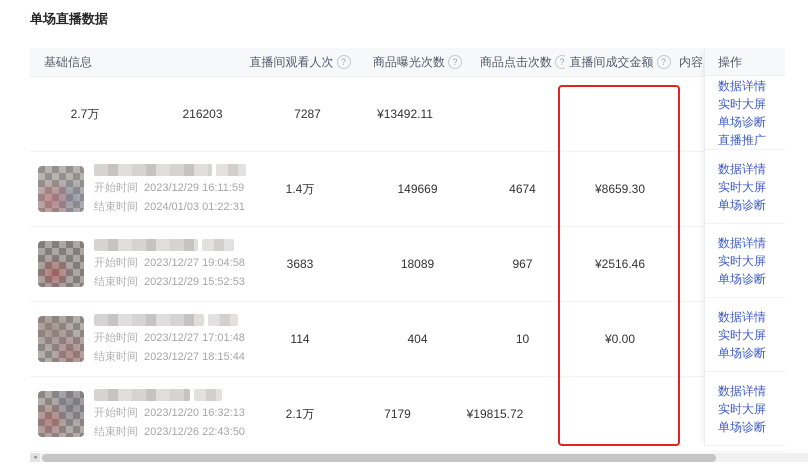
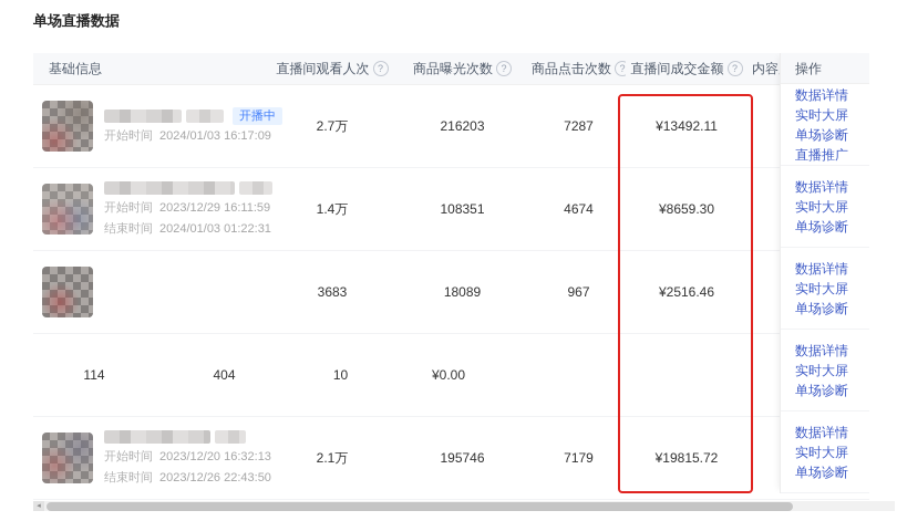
  单场直播数据
  基础信息
  直播间观看人次 ?
  商品曝光次数 ?
  商品点击次数 ?
  直播间成交金额 ?
+ 开播中
+ 开始时间 2024/01/03 16:17:09
  2.7万
  216203
  7287
  ¥13492.11
  开始时间 2023/12/29 16:11:59
  结束时间 2024/01/03 01:22:31
  1.4万
- 149669
+ 108351
  4674
  ¥8659.30
- 开始时间 2023/12/27 19:04:58
- 结束时间 2023/12/29 15:52:53
  3683
  18089
  967
  ¥2516.46
- 开始时间 2023/12/27 17:01:48
- 结束时间 2023/12/27 18:15:44
  114
  404
  10
  ¥0.00
  开始时间 2023/12/20 16:32:13
  结束时间 2023/12/26 22:43:50
  2.1万
+ 195746
  7179
  ¥19815.72
  操作
  数据详情
  实时大屏
  单场诊断
  直播推广
  数据详情
  实时大屏
  单场诊断
  数据详情
  实时大屏
  单场诊断
  数据详情
  实时大屏
  单场诊断
  数据详情
  实时大屏
  单场诊断
